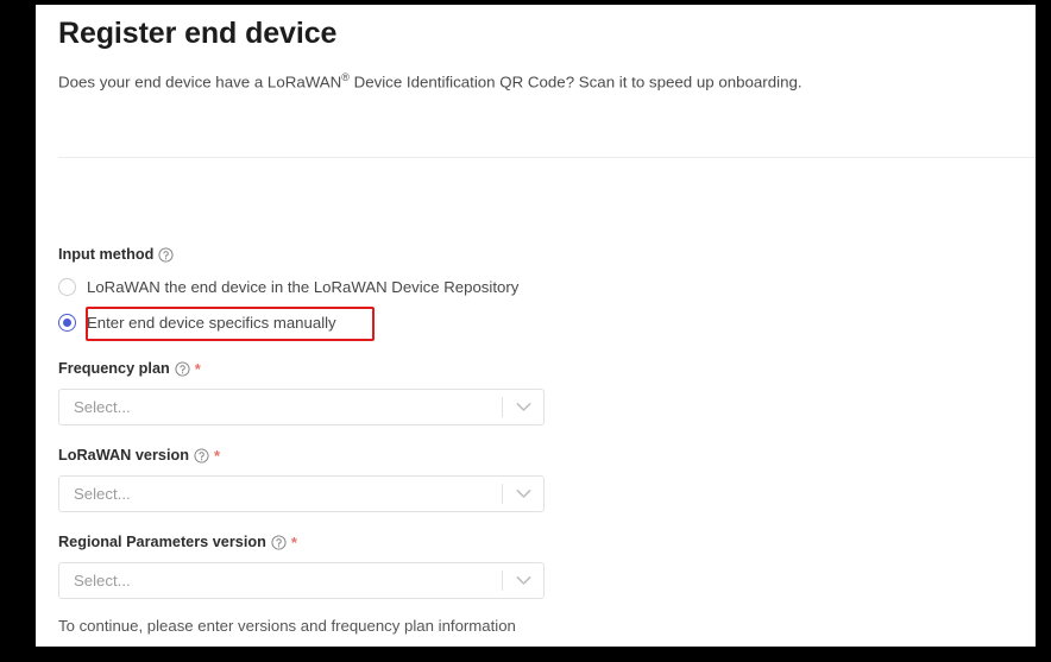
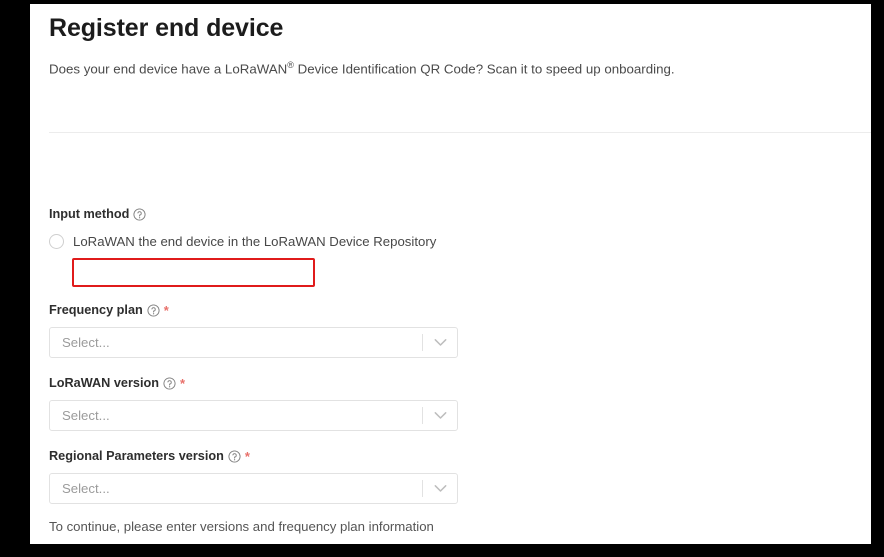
  Register end device
  Does your end device have a LoRaWAN® Device Identification QR Code? Scan it to speed up onboarding.
  Input method
  LoRaWAN the end device in the LoRaWAN Device Repository
- Enter end device specifics manually
  Frequency plan
  *
  Select...
  LoRaWAN version
  *
  Select...
  Regional Parameters version
  *
  Select...
  To continue, please enter versions and frequency plan information
